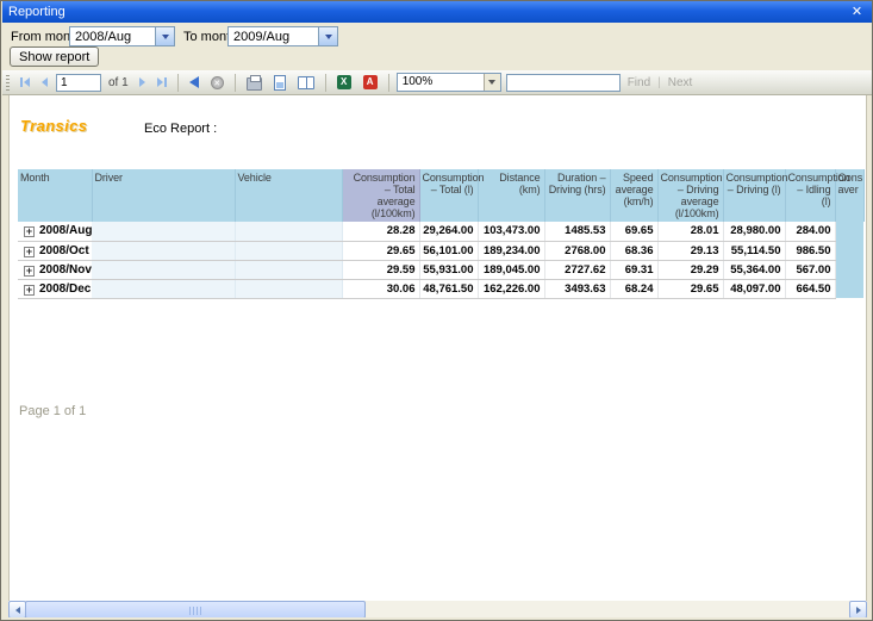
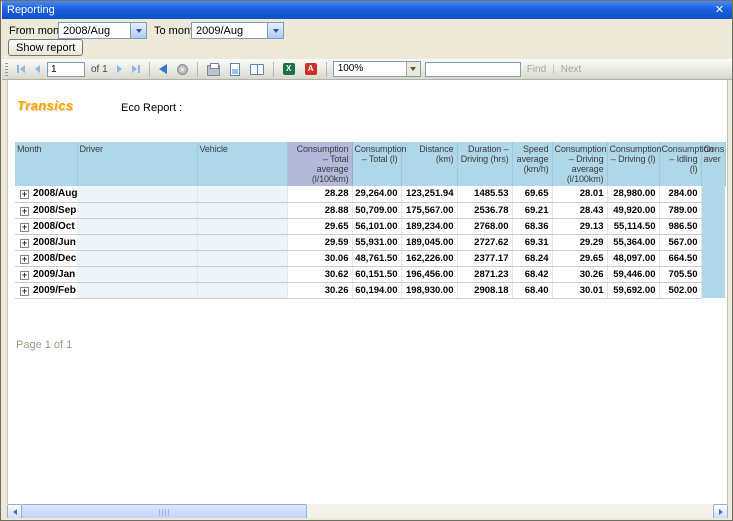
  Reporting
  ✕
  From mon
  2008/Aug
  2009/Aug
  Show report
  1
  of 1
  100%
  Find
  |
  Next
  Transics
  Eco Report :
  Month	Driver	Vehicle	Consumption – Total average (l/100km)	Consumption – Total (l)	Distance (km)	Duration – Driving (hrs)	Speed average (km/h)	Consumption – Driving average (l/100km)	Consumption – Driving (l)	Consumpti – Idling (l)	Cons aver
- 2008/Aug			28.28	29,264.00	103,473.00	1485.53	69.65	28.01	28,980.00	284.00
+ 2008/Aug			28.28	29,264.00	123,251.94	1485.53	69.65	28.01	28,980.00	284.00
+ 2008/Sep			28.88	50,709.00	175,567.00	2536.78	69.21	28.43	49,920.00	789.00
  2008/Oct			29.65	56,101.00	189,234.00	2768.00	68.36	29.13	55,114.50	986.50
- 2008/Nov			29.59	55,931.00	189,045.00	2727.62	69.31	29.29	55,364.00	567.00
+ 2008/Jun			29.59	55,931.00	189,045.00	2727.62	69.31	29.29	55,364.00	567.00
- 2008/Dec			30.06	48,761.50	162,226.00	3493.63	68.24	29.65	48,097.00	664.50
+ 2008/Dec			30.06	48,761.50	162,226.00	2377.17	68.24	29.65	48,097.00	664.50
+ 2009/Jan			30.62	60,151.50	196,456.00	2871.23	68.42	30.26	59,446.00	705.50
+ 2009/Feb			30.26	60,194.00	198,930.00	2908.18	68.40	30.01	59,692.00	502.00
  Page 1 of 1
